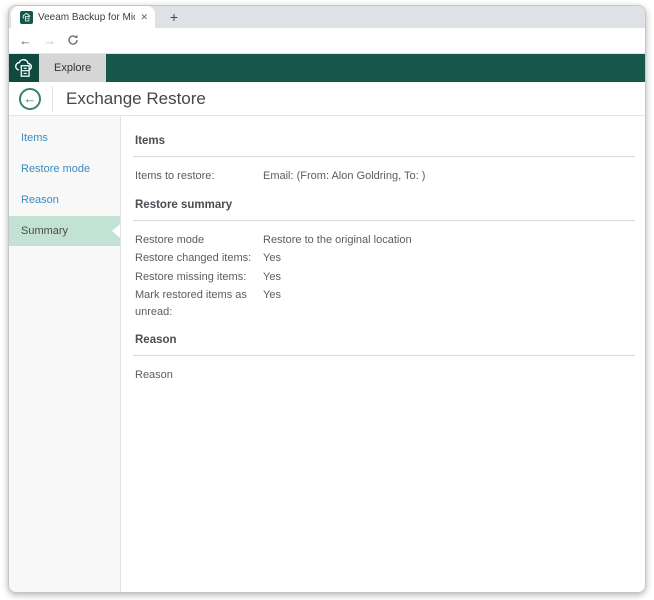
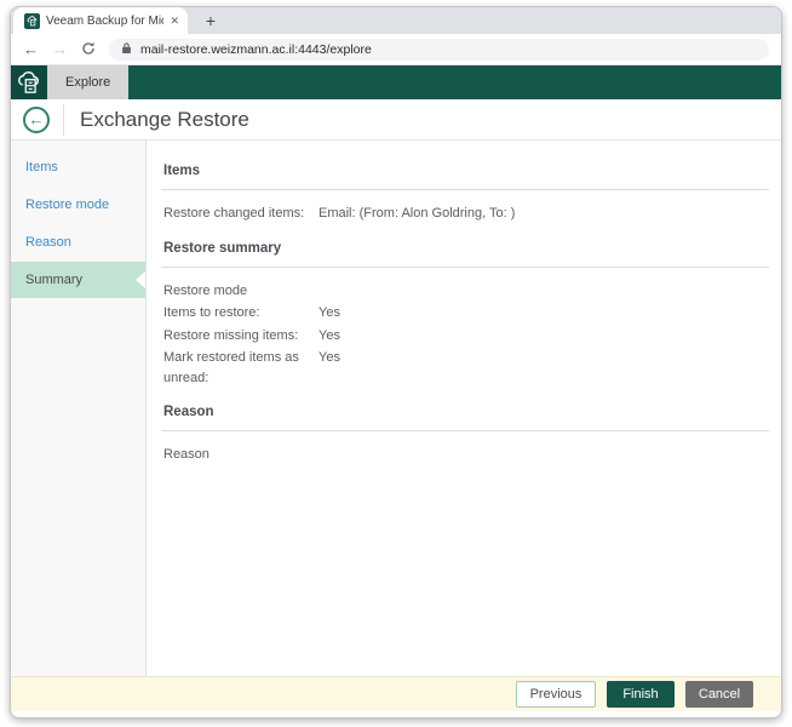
  ✕
  +
  ←
  →
+ mail-restore.weizmann.ac.il:4443/explore
  Explore
  ←
  Exchange Restore
  Items
  Restore mode
  Reason
  Summary
  Items
- Items to restore:
+ Restore changed items:
  Email: (From: Alon Goldring, To: )
  Restore summary
  Restore mode
- Restore to the original location
- Restore changed items:
+ Items to restore:
  Yes
  Restore missing items:
  Yes
  Mark restored items as unread:
  Yes
  Reason
  Reason
+ Previous
+ Finish
+ Cancel
